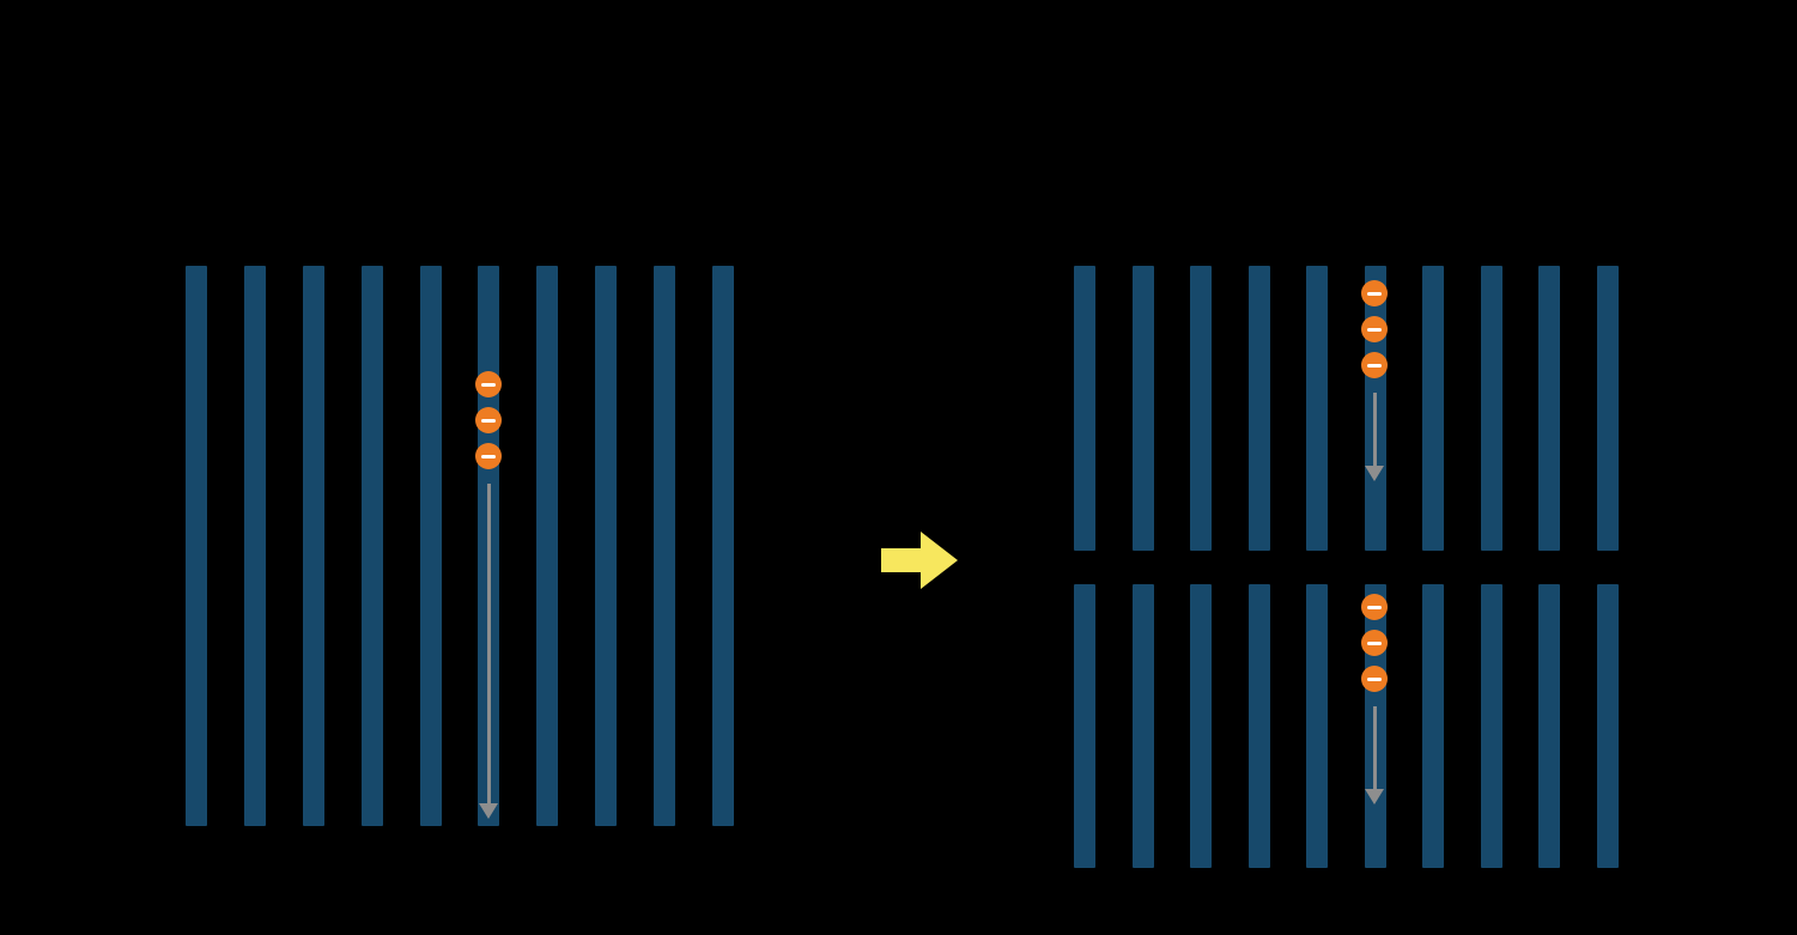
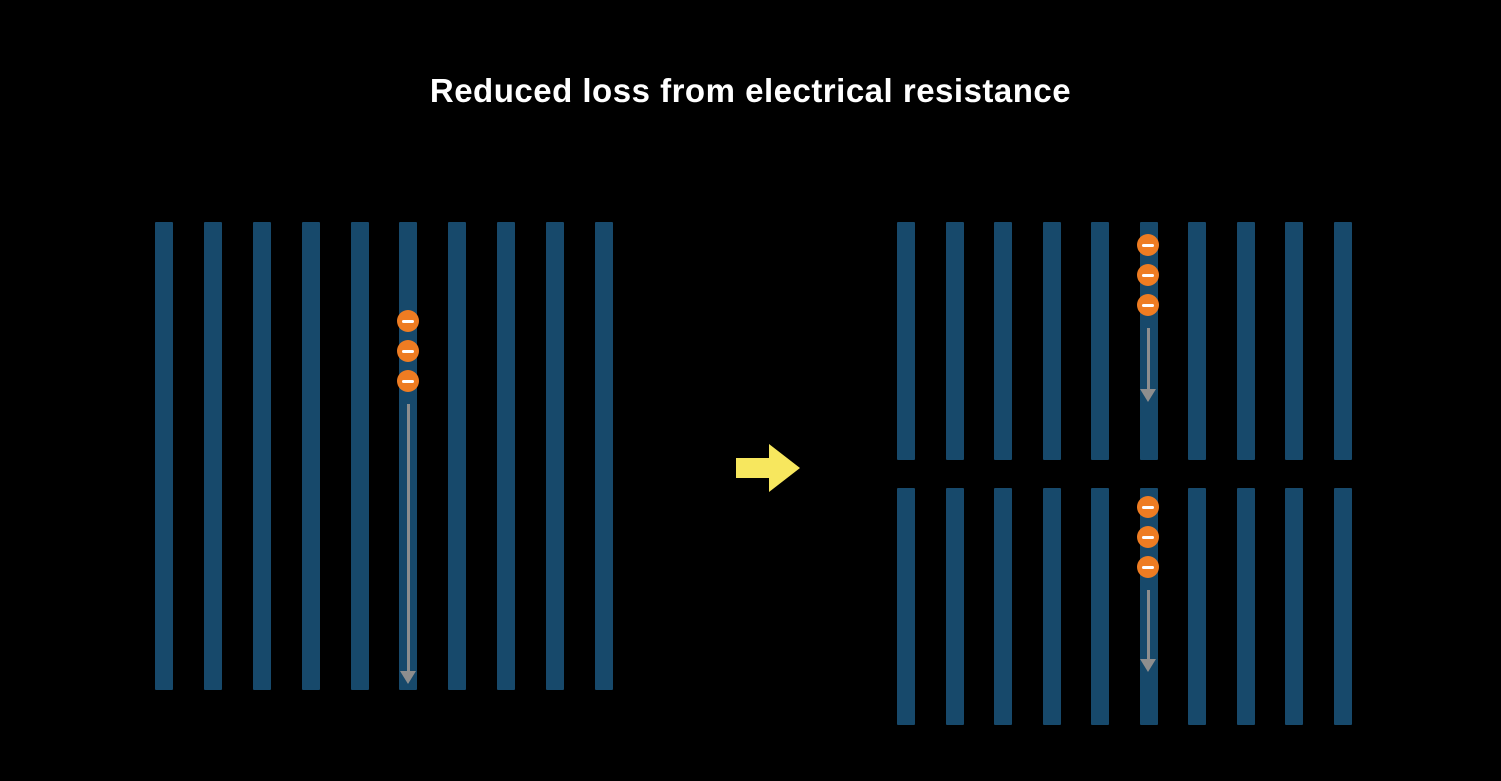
+ Reduced loss from electrical resistance
